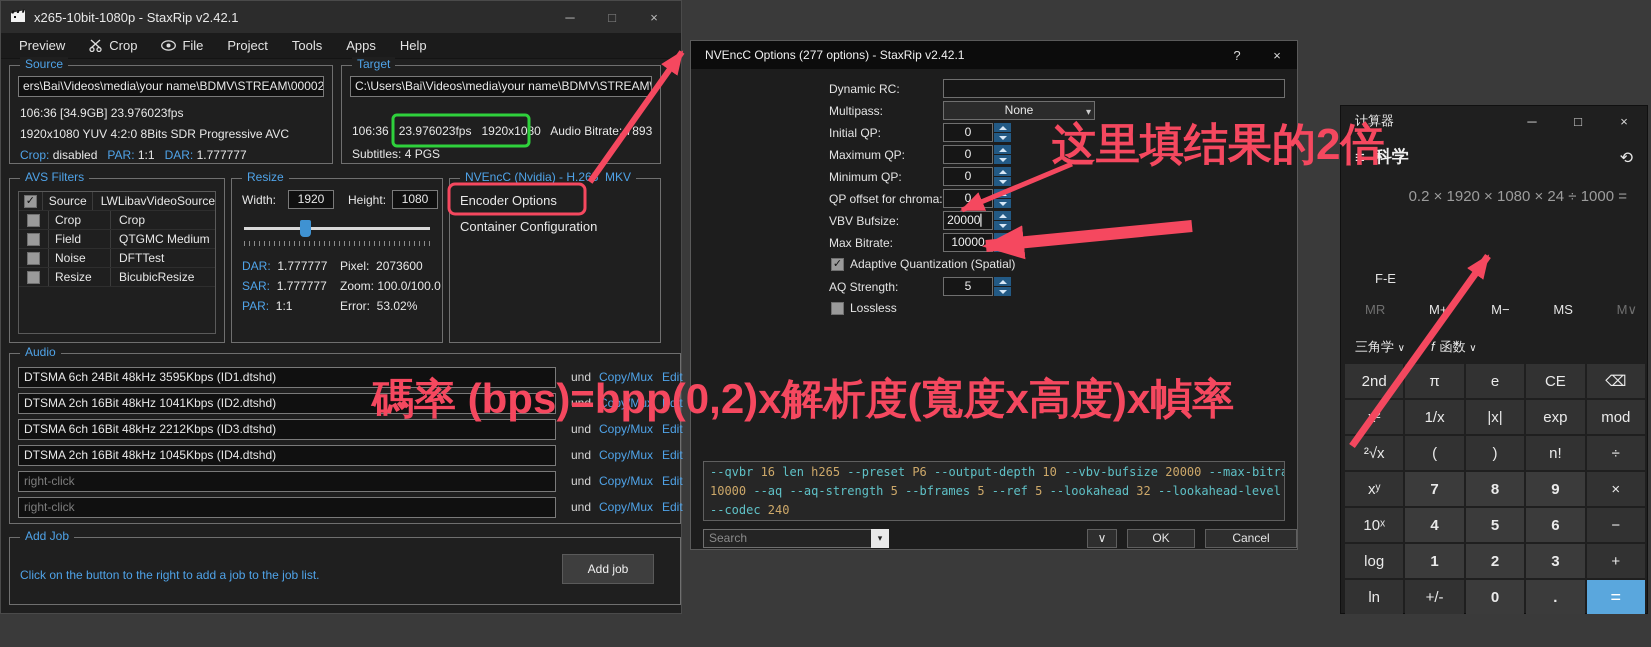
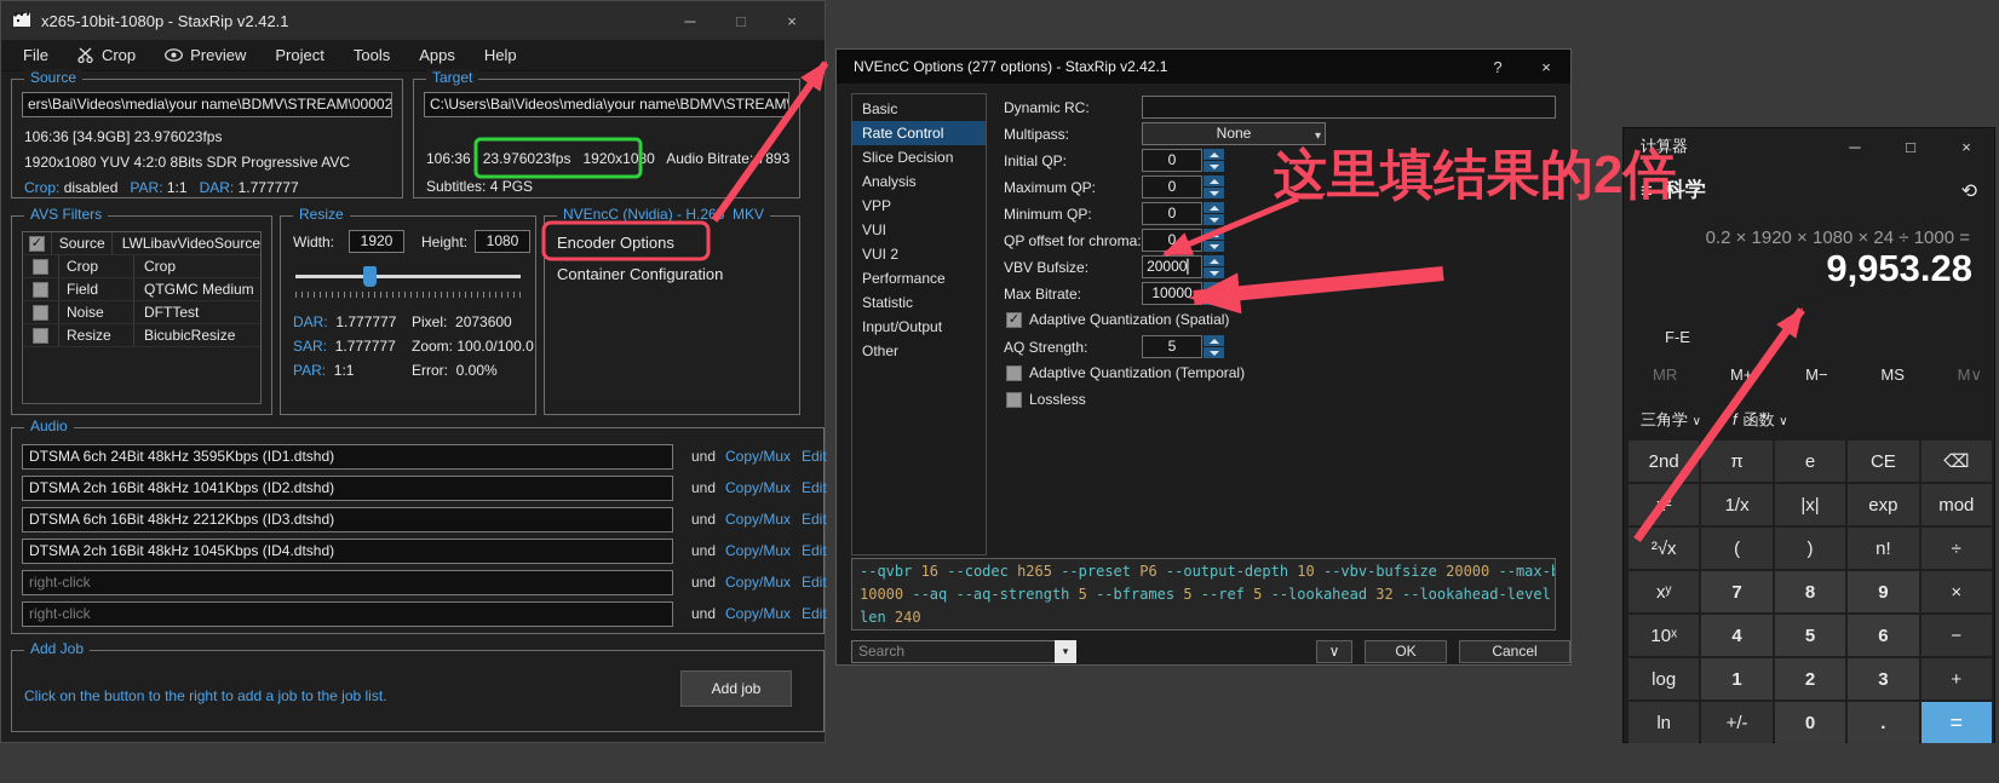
  x265-10bit-1080p - StaxRip v2.42.1
  ─
  □
  ×
- Preview
+ File
  Crop
- File
+ Preview
  Project
  Tools
  Apps
  Help
  Source
  ers\Bai\Videos\media\your name\BDMV\STREAM\00002
  106:36 [34.9GB] 23.976023fps
  1920x1080 YUV 4:2:0 8Bits SDR Progressive AVC
  Crop: disabled PAR: 1:1 DAR: 1.777777
  Target
  C:\Users\Bai\Videos\media\your name\BDMV\STREAM\
  106:36 23.976023fps 1920x1080 Audio Bitrate:893
  Subtitles: 4 PGS
  AVS Filters
  ✓
  Source
  LWLibavVideoSource
  Crop
  Crop
  Field
  QTGMC Medium
  Noise
  DFTTest
  Resize
  BicubicResize
  Resize
  Width:
  1920
  Height:
  1080
  DAR: 1.777777
  SAR: 1.777777
  PAR: 1:1
  Pixel: 2073600
  Zoom: 100.0/100.0
- Error: 53.02%
+ Error: 0.00%
  NVEncC (Nvidia) - H.26
  MKV
  Encoder Options
  Container Configuration
  Audio
  DTSMA 6ch 24Bit 48kHz 3595Kbps (ID1.dtshd)
  und
  Copy/Mux
  Edit
  DTSMA 2ch 16Bit 48kHz 1041Kbps (ID2.dtshd)
  und
  Copy/Mux
  Edit
  DTSMA 6ch 16Bit 48kHz 2212Kbps (ID3.dtshd)
  und
  Copy/Mux
  Edit
  DTSMA 2ch 16Bit 48kHz 1045Kbps (ID4.dtshd)
  und
  Copy/Mux
  Edit
  right-click
  und
  Copy/Mux
  Edit
  right-click
  und
  Copy/Mux
  Edit
  Add Job
  Click on the button to the right to add a job to the job list.
  Add job
  NVEncC Options (277 options) - StaxRip v2.42.1
  ?
  ×
+ Basic
+ Rate Control
+ Slice Decision
+ Analysis
+ VPP
+ VUI
+ VUI 2
+ Performance
+ Statistic
+ Input/Output
+ Other
  Dynamic RC:
  Multipass:
  None
  ▾
  Initial QP:
  0
  Maximum QP:
  0
  Minimum QP:
  0
  QP offset for chroma:
  0
  VBV Bufsize:
  20000
  Max Bitrate:
  10000
  ✓
  Adaptive Quantization (Spatial)
  AQ Strength:
  5
+ Adaptive Quantization (Temporal)
  Lossless
- --qvbr 16 len h265 --preset P6 --output-depth 10 --vbv-bufsize 20000 --max-bitr
+ --qvbr 16 --codec h265 --preset P6 --output-depth 10 --vbv-bufsize 20000 --max-
  10000 --aq --aq-strength 5 --bframes 5 --ref 5 --lookahead 32 --lookahead-level
- --codec 240
+ len 240
  Search
  ▾
  ∨
  OK
  Cancel
  计算器
  ─
  □
  ×
  ≡
  科学
  ⟲
  0.2 × 1920 × 1080 × 24 ÷ 1000 =
+ 9,953.28
  F-E
  MR
  M+
  M−
  MS
  M∨
  三角学 ∨
  f 函数 ∨
  2nd
  π
  e
  CE
  ⌫
  1/x
  |x|
  exp
  mod
  ²√x
  (
  )
  n!
  ÷
  xʸ
  7
  8
  9
  ×
  10ˣ
  4
  5
  6
  −
  log
  1
  2
  3
  +
  ln
  +/-
  0
  .
  =
  这里填结果的2倍
- 碼率 (bps)=bpp(0,2)x解析度(寬度x高度)x幀率
